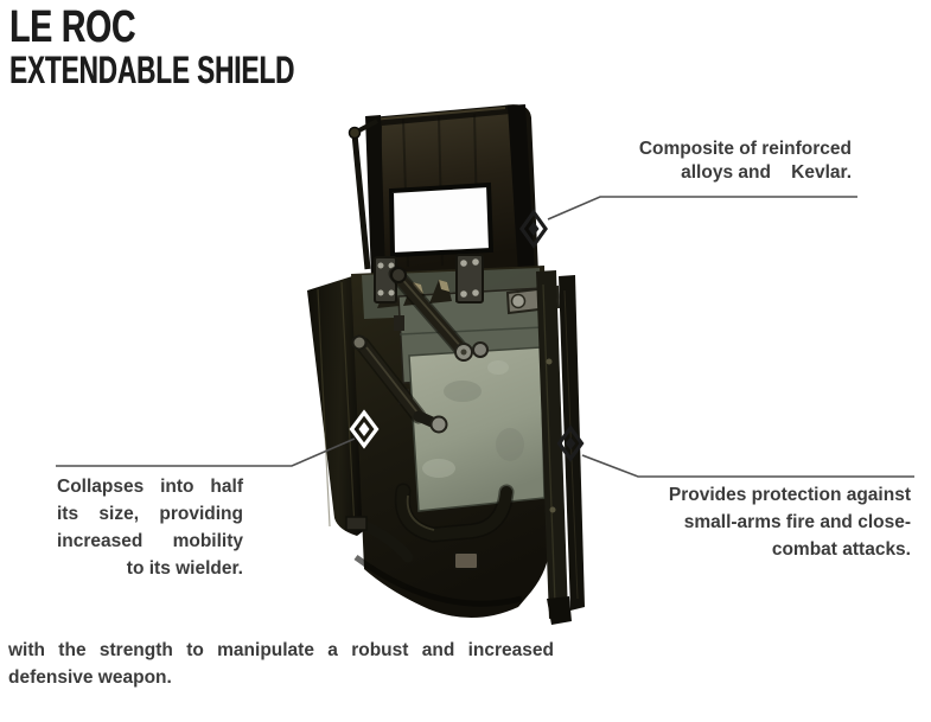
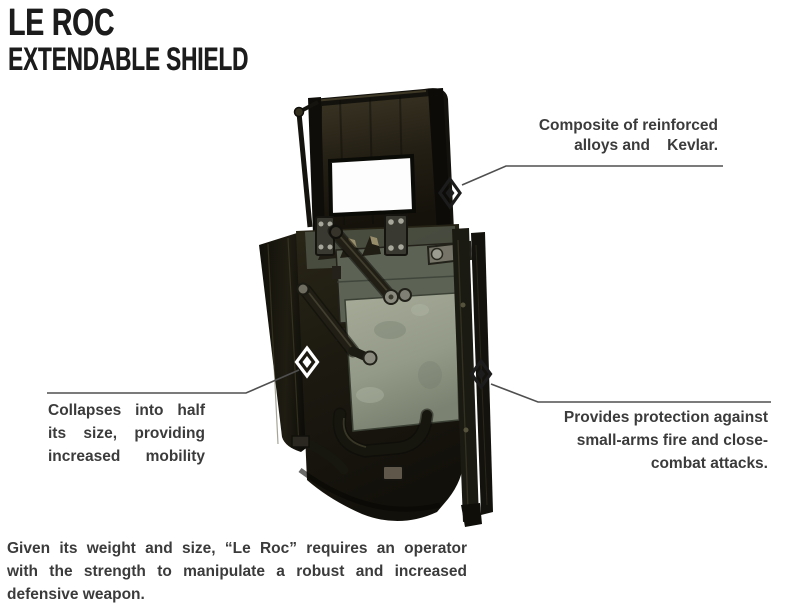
  LE ROC
  EXTENDABLE SHIELD
  Composite of reinforced
  alloys and Kevlar.
  Collapses into half
  its size, providing
  increased mobility
- to its wielder.
  Provides protection against
  small-arms fire and close-
  combat attacks.
+ Given its weight and size, “Le Roc” requires an operator
  with the strength to manipulate a robust and increased
  defensive weapon.
